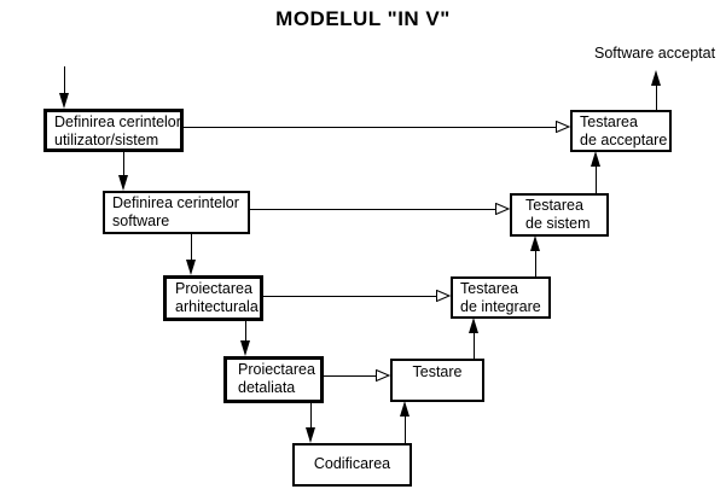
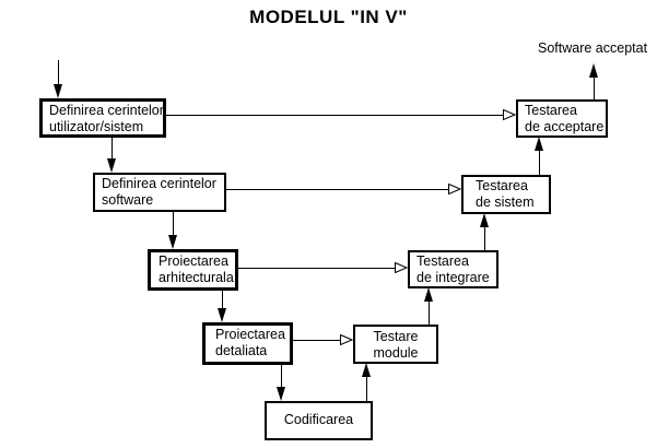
  MODELUL "IN V"
  Software acceptat
  Definirea cerintelor
  utilizator/sistem
  Definirea cerintelor
  software
  Proiectarea
  arhitecturala
  Proiectarea
  detaliata
  Codificarea
  Testare
+ module
  Testarea
  de integrare
  Testarea
  de sistem
  Testarea
  de acceptare
